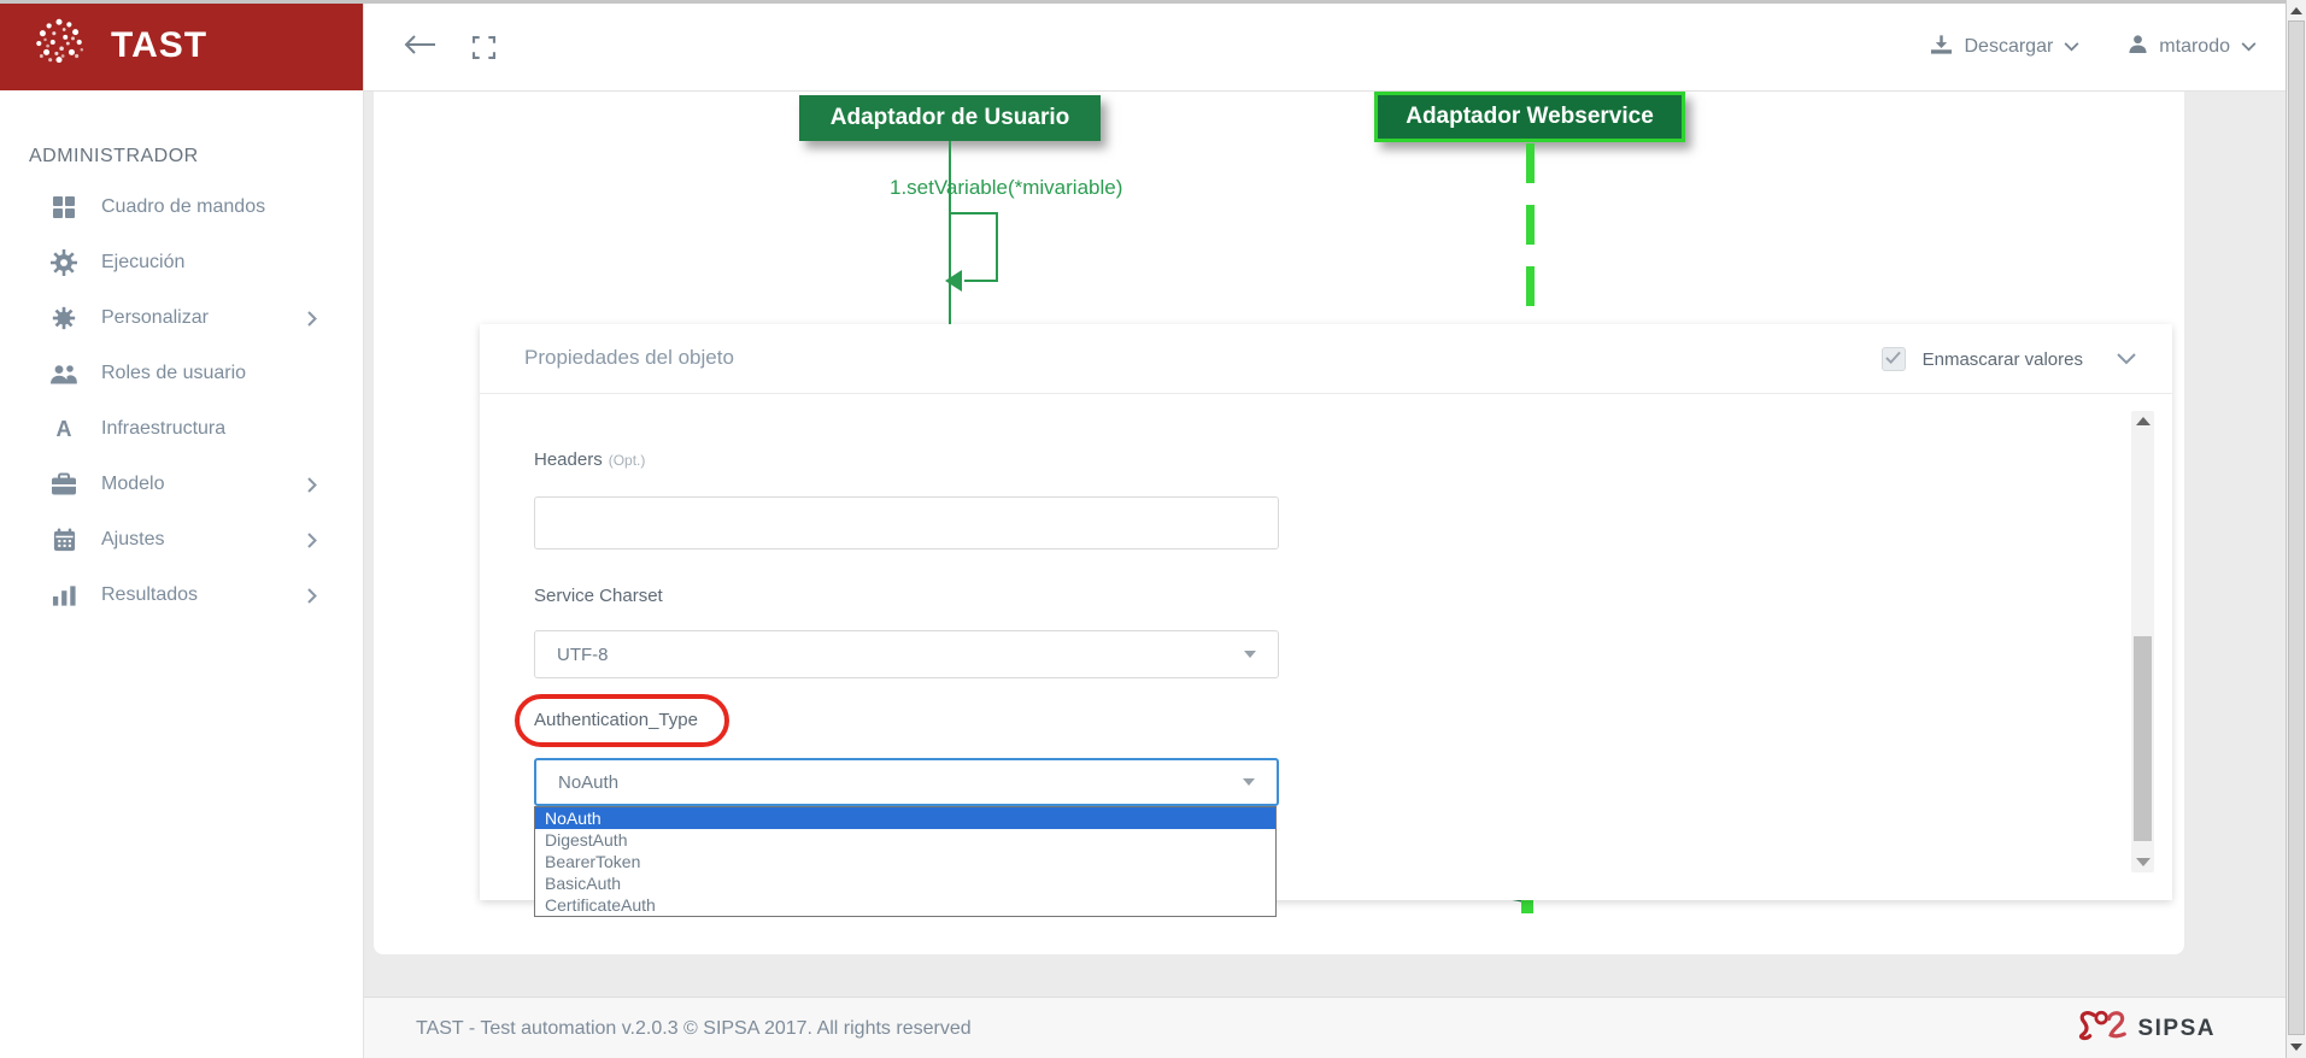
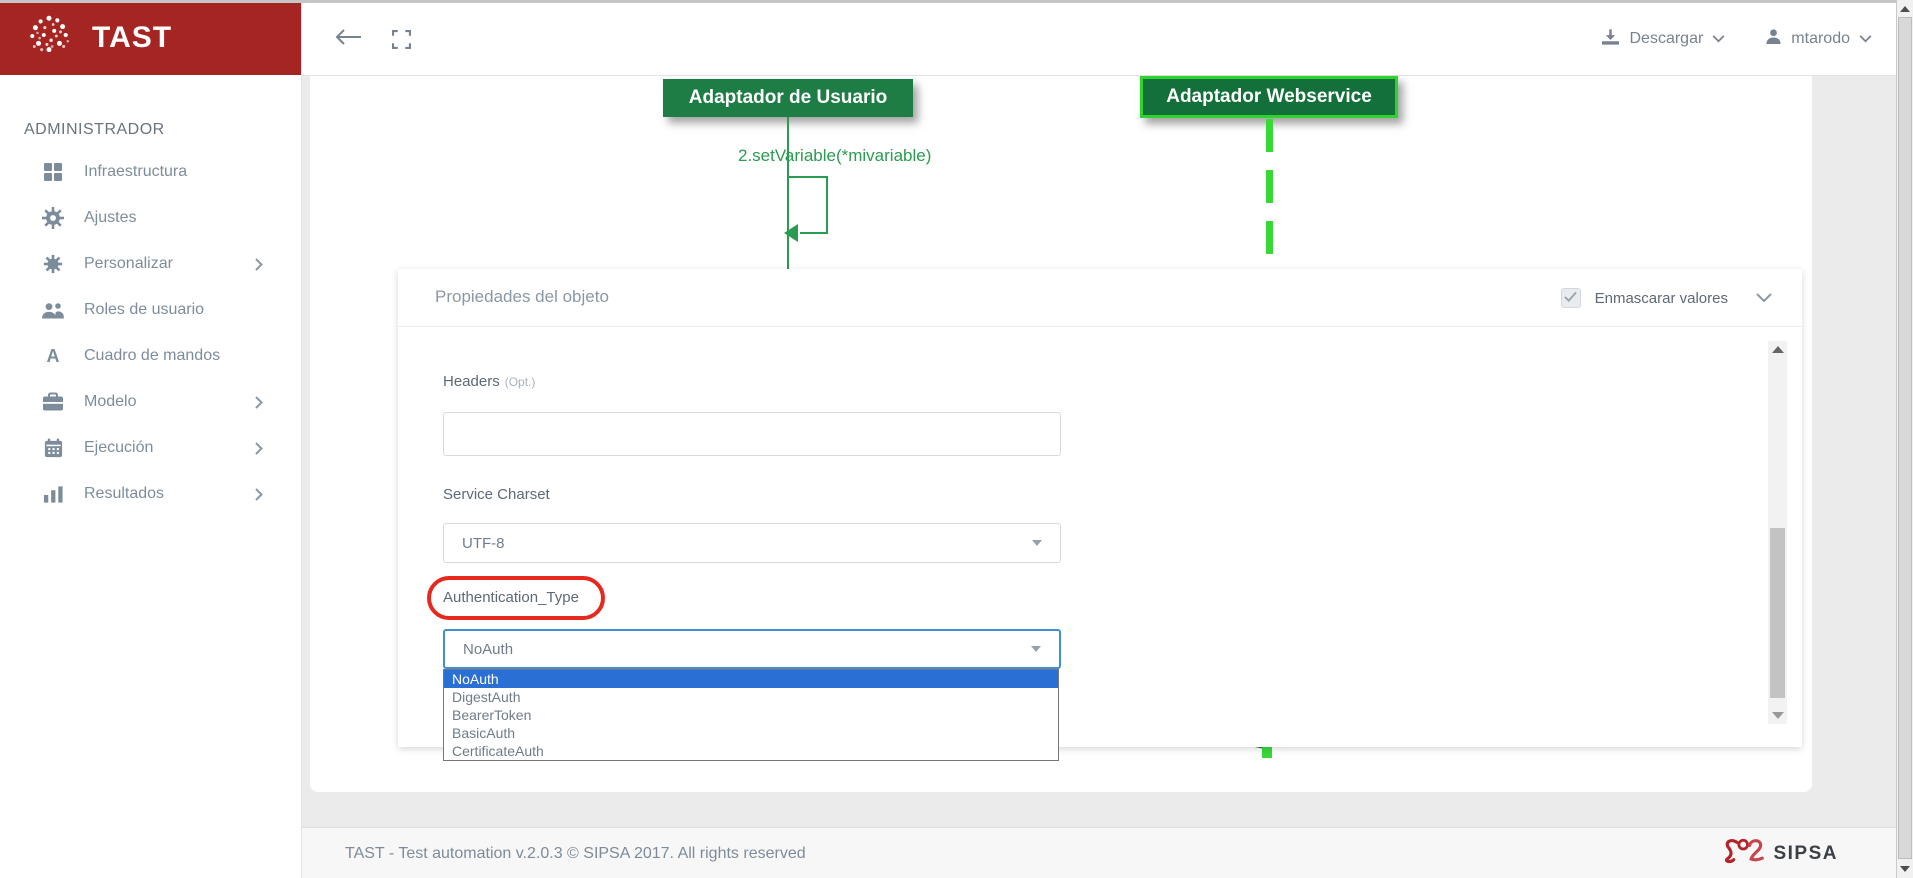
  TAST
  ADMINISTRADOR
- Cuadro de mandos
+ Infraestructura
- Ejecución
+ Ajustes
  Personalizar
  Roles de usuario
  A
- Infraestructura
+ Cuadro de mandos
  Modelo
- Ajustes
+ Ejecución
  Resultados
  Descargar
  mtarodo
  Adaptador de Usuario
- 1.setVariable(*mivariable)
+ 2.setVariable(*mivariable)
  Adaptador Webservice
  Propiedades del objeto
  Enmascarar valores
  Headers (Opt.)
  Service Charset
  UTF-8
  Authentication_Type
  NoAuth
  NoAuth
  DigestAuth
  BearerToken
  BasicAuth
  CertificateAuth
  TAST - Test automation v.2.0.3 © SIPSA 2017. All rights reserved
  SIPSA
